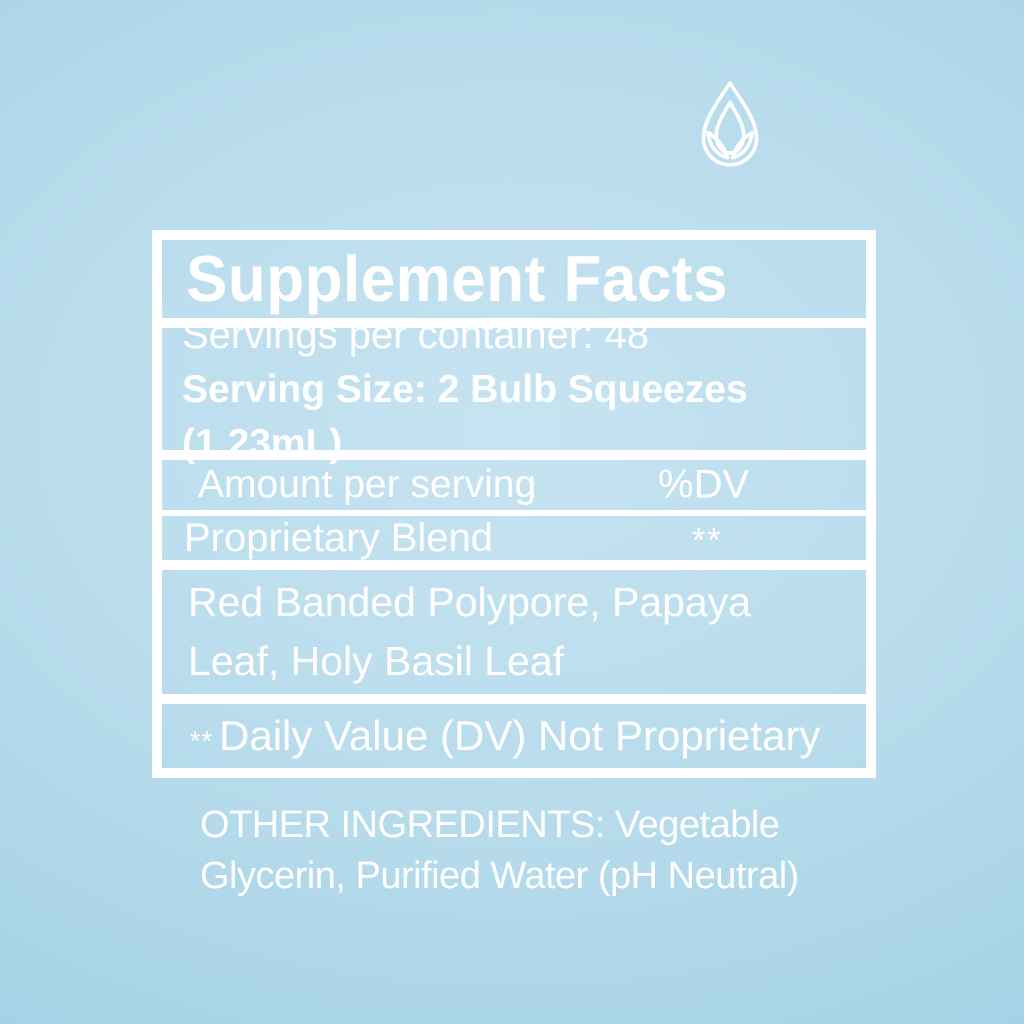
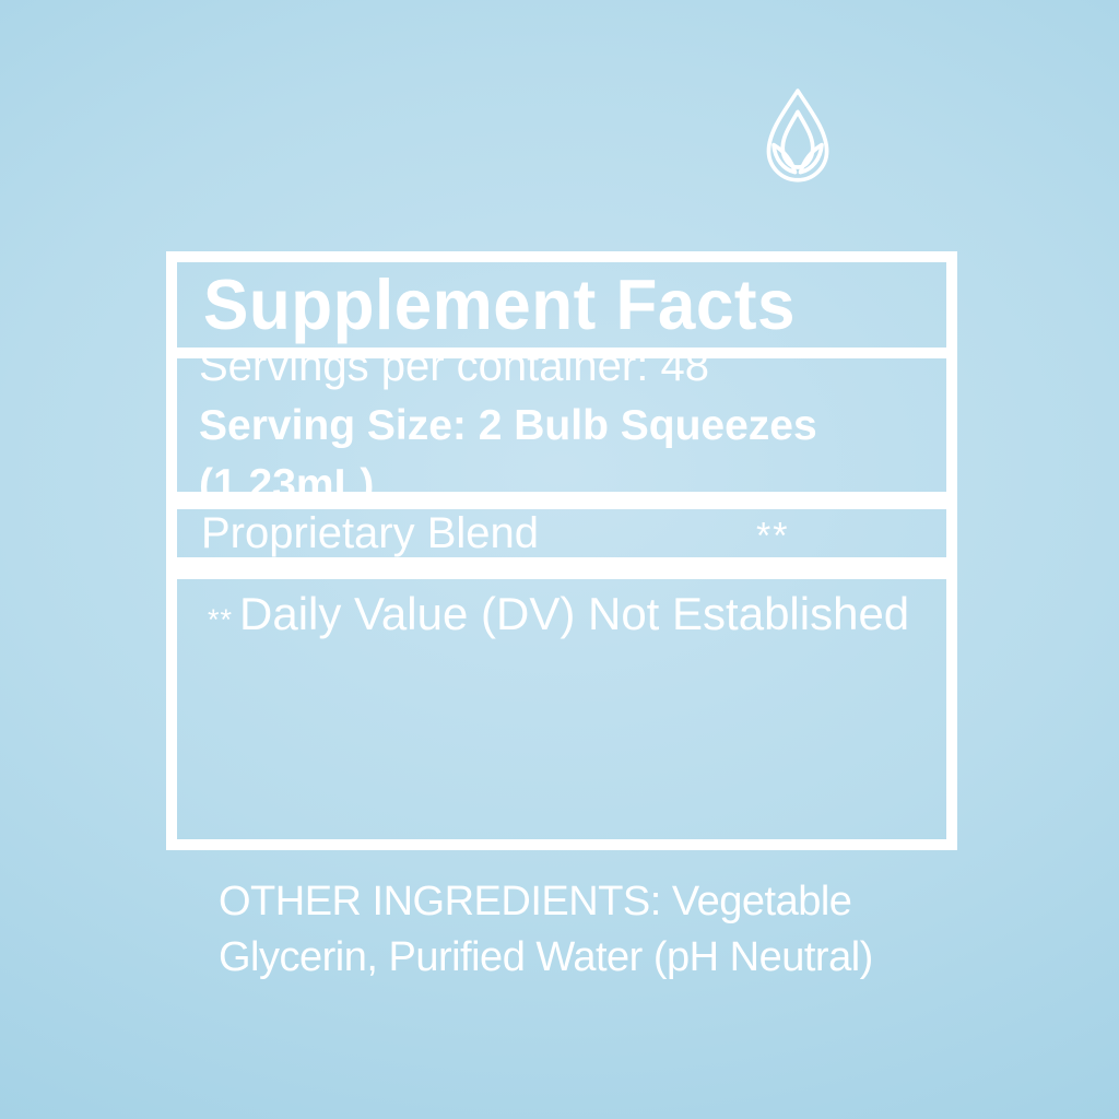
  Supplement Facts
  Servings per container: 48
  Serving Size: 2 Bulb Squeezes (1.23mL)
- Amount per serving
- %DV
  Proprietary Blend
  **
- Red Banded Polypore, Papaya
- Leaf, Holy Basil Leaf
  **
- Daily Value (DV) Not Proprietary
+ Daily Value (DV) Not Established
  OTHER INGREDIENTS: Vegetable
  Glycerin, Purified Water (pH Neutral)
